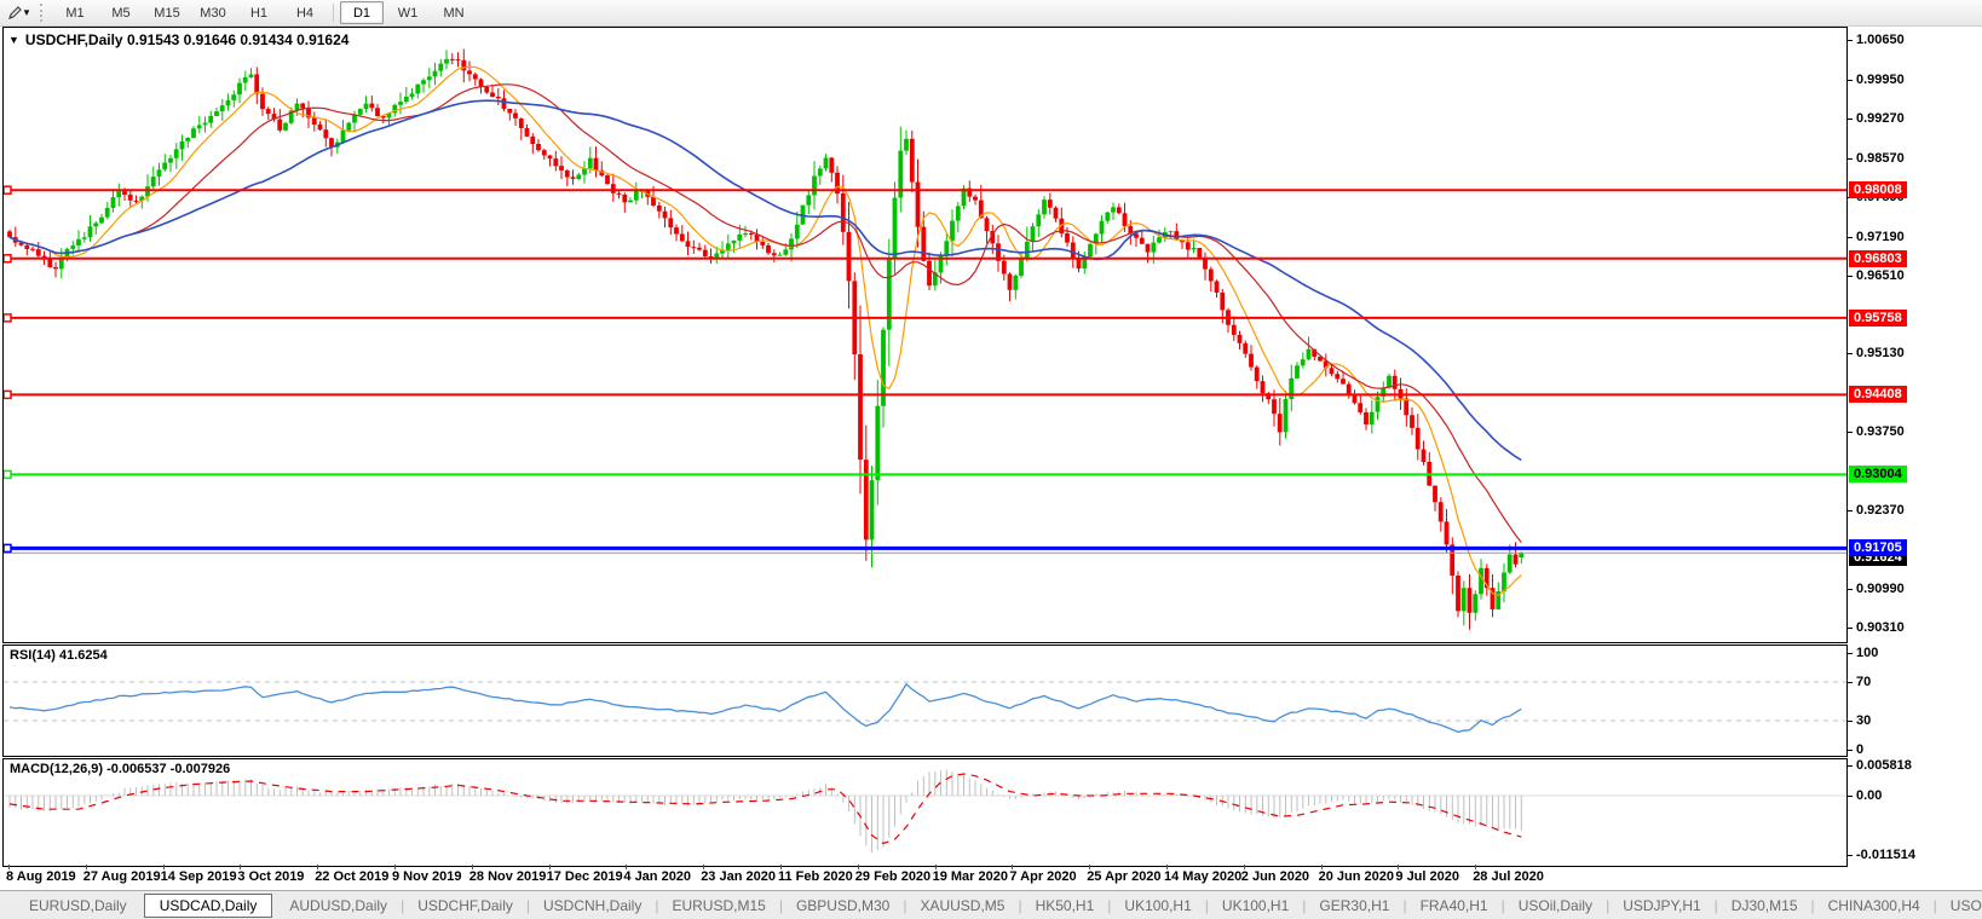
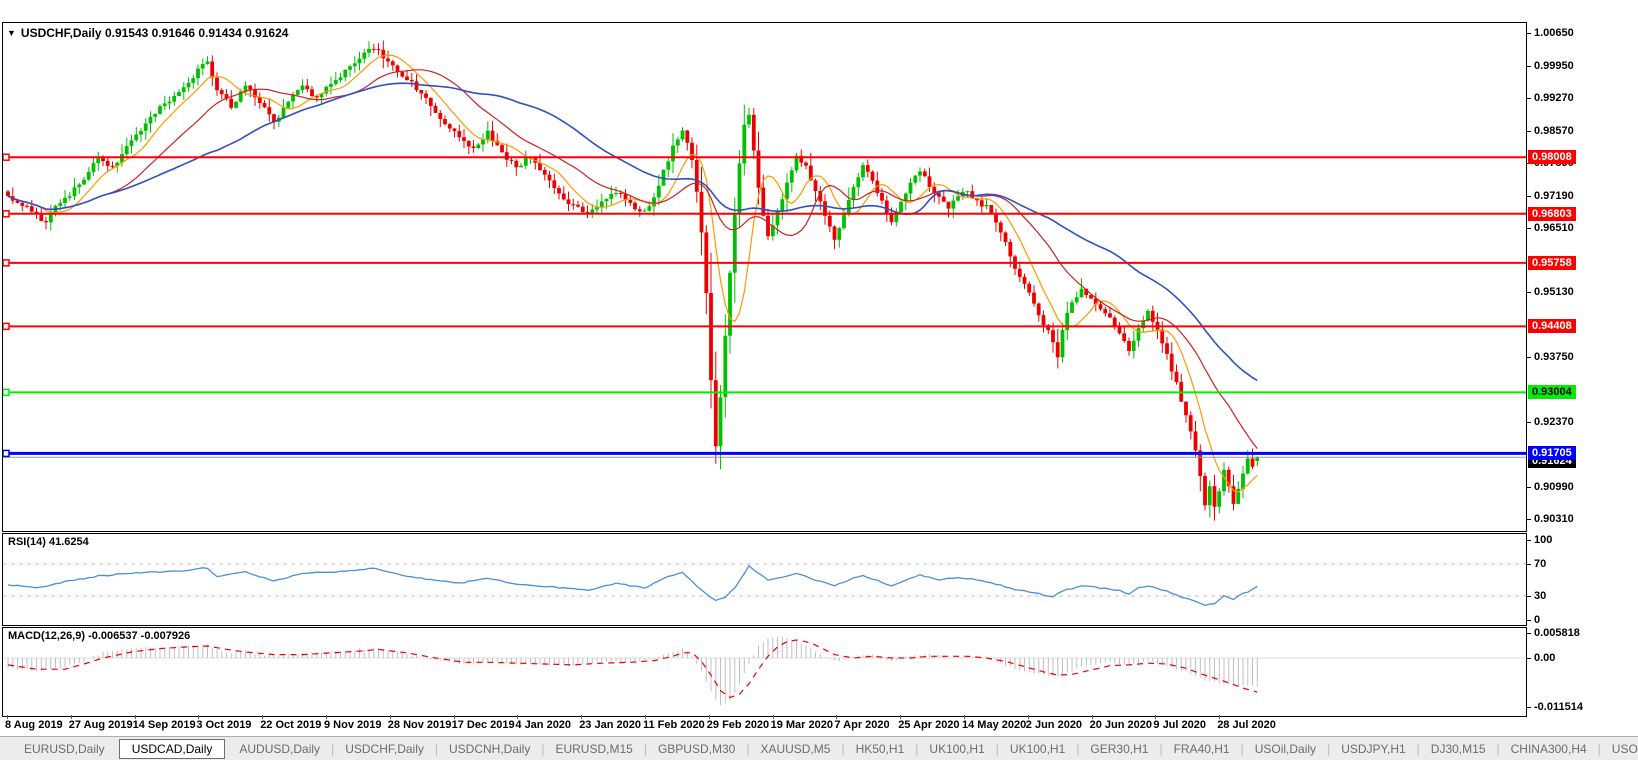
- ▾
- M1
- M5
- M15
- M30
- H1
- H4
- D1
- W1
- MN
  ▼
  USDCHF,Daily 0.91543 0.91646 0.91434 0.91624
  RSI(14) 41.6254
  MACD(12,26,9) -0.006537 -0.007926
  1.00650
  0.99950
  0.99270
  0.98570
  0.97190
  0.96510
  0.95130
  0.93750
  0.92370
  0.90990
  0.90310
  100
  70
  30
  0
  0.005818
  0.00
  -0.011514
  0.98008
  0.96803
  0.95758
  0.94408
  0.93004
  0.91705
  0.91624
  8 Aug 2019
  27 Aug 2019
  14 Sep 2019
  3 Oct 2019
  22 Oct 2019
  9 Nov 2019
  28 Nov 2019
  17 Dec 2019
  4 Jan 2020
  23 Jan 2020
  11 Feb 2020
  29 Feb 2020
  19 Mar 2020
  7 Apr 2020
  25 Apr 2020
  14 May 2020
  2 Jun 2020
  20 Jun 2020
  9 Jul 2020
  28 Jul 2020
  EURUSD,Daily
  USDCAD,Daily
  AUDUSD,Daily
  |
  USDCHF,Daily
  |
  USDCNH,Daily
  |
  EURUSD,M15
  |
  GBPUSD,M30
  |
  XAUUSD,M5
  |
  HK50,H1
  |
  UK100,H1
  |
  UK100,H1
  |
  GER30,H1
  |
  FRA40,H1
  |
  USOil,Daily
  |
  USDJPY,H1
  |
  DJ30,M15
  |
  CHINA300,H4
  |
